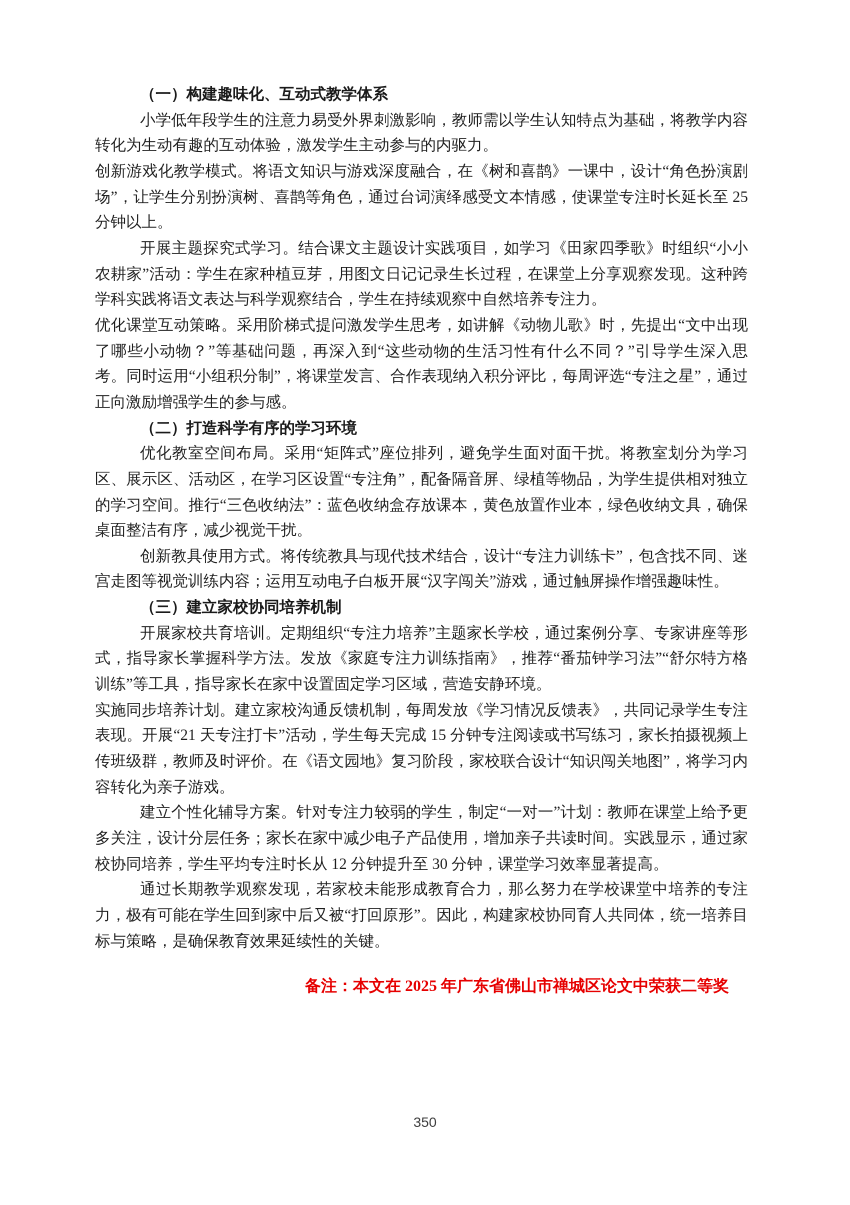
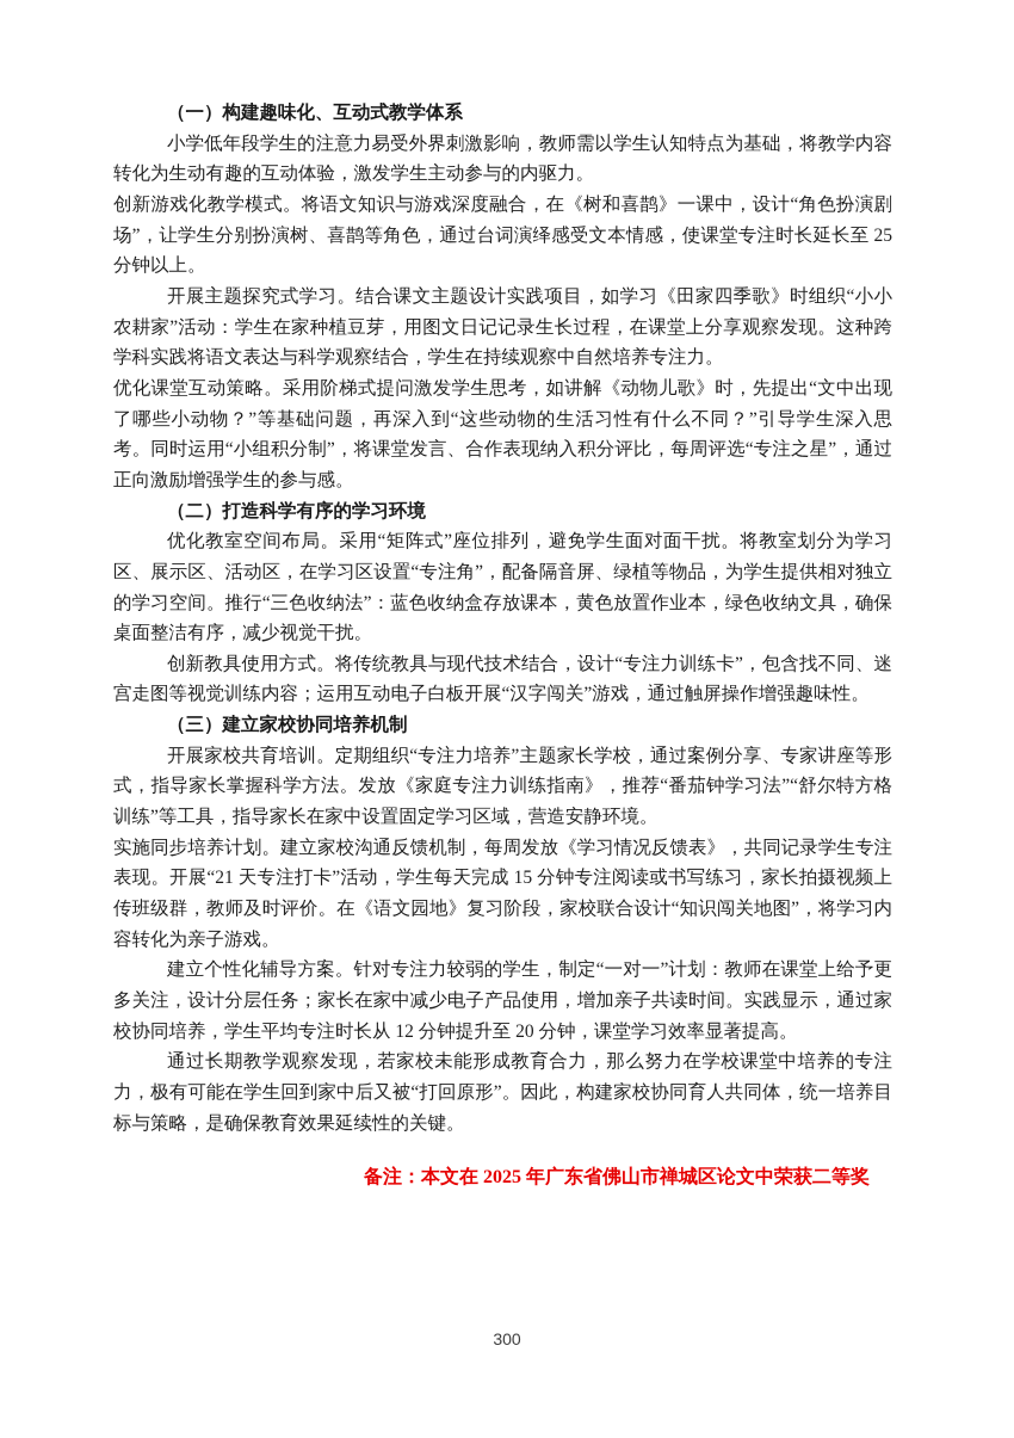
  （一）构建趣味化、互动式教学体系
  小学低年段学生的注意力易受外界刺激影响，教师需以学生认知特点为基础，将教学内容转化为生动有趣的互动体验，激发学生主动参与的内驱力。
  创新游戏化教学模式。将语文知识与游戏深度融合，在《树和喜鹊》一课中，设计“角色扮演剧场”，让学生分别扮演树、喜鹊等角色，通过台词演绎感受文本情感，使课堂专注时长延长至 25 分钟以上。
  开展主题探究式学习。结合课文主题设计实践项目，如学习《田家四季歌》时组织“小小农耕家”活动：学生在家种植豆芽，用图文日记记录生长过程，在课堂上分享观察发现。这种跨学科实践将语文表达与科学观察结合，学生在持续观察中自然培养专注力。
  优化课堂互动策略。采用阶梯式提问激发学生思考，如讲解《动物儿歌》时，先提出“文中出现了哪些小动物？”等基础问题，再深入到“这些动物的生活习性有什么不同？”引导学生深入思考。同时运用“小组积分制”，将课堂发言、合作表现纳入积分评比，每周评选“专注之星”，通过正向激励增强学生的参与感。
  （二）打造科学有序的学习环境
  优化教室空间布局。采用“矩阵式”座位排列，避免学生面对面干扰。将教室划分为学习区、展示区、活动区，在学习区设置“专注角”，配备隔音屏、绿植等物品，为学生提供相对独立的学习空间。推行“三色收纳法”：蓝色收纳盒存放课本，黄色放置作业本，绿色收纳文具，确保桌面整洁有序，减少视觉干扰。
  创新教具使用方式。将传统教具与现代技术结合，设计“专注力训练卡”，包含找不同、迷宫走图等视觉训练内容；运用互动电子白板开展“汉字闯关”游戏，通过触屏操作增强趣味性。
  （三）建立家校协同培养机制
  开展家校共育培训。定期组织“专注力培养”主题家长学校，通过案例分享、专家讲座等形式，指导家长掌握科学方法。发放《家庭专注力训练指南》，推荐“番茄钟学习法”“舒尔特方格训练”等工具，指导家长在家中设置固定学习区域，营造安静环境。
  实施同步培养计划。建立家校沟通反馈机制，每周发放《学习情况反馈表》，共同记录学生专注表现。开展“21 天专注打卡”活动，学生每天完成 15 分钟专注阅读或书写练习，家长拍摄视频上传班级群，教师及时评价。在《语文园地》复习阶段，家校联合设计“知识闯关地图”，将学习内容转化为亲子游戏。
- 建立个性化辅导方案。针对专注力较弱的学生，制定“一对一”计划：教师在课堂上给予更多关注，设计分层任务；家长在家中减少电子产品使用，增加亲子共读时间。实践显示，通过家校协同培养，学生平均专注时长从 12 分钟提升至 30 分钟，课堂学习效率显著提高。
+ 建立个性化辅导方案。针对专注力较弱的学生，制定“一对一”计划：教师在课堂上给予更多关注，设计分层任务；家长在家中减少电子产品使用，增加亲子共读时间。实践显示，通过家校协同培养，学生平均专注时长从 12 分钟提升至 20 分钟，课堂学习效率显著提高。
  通过长期教学观察发现，若家校未能形成教育合力，那么努力在学校课堂中培养的专注力，极有可能在学生回到家中后又被“打回原形”。因此，构建家校协同育人共同体，统一培养目标与策略，是确保教育效果延续性的关键。
  备注：本文在 2025 年广东省佛山市禅城区论文中荣获二等奖
- 350
+ 300
